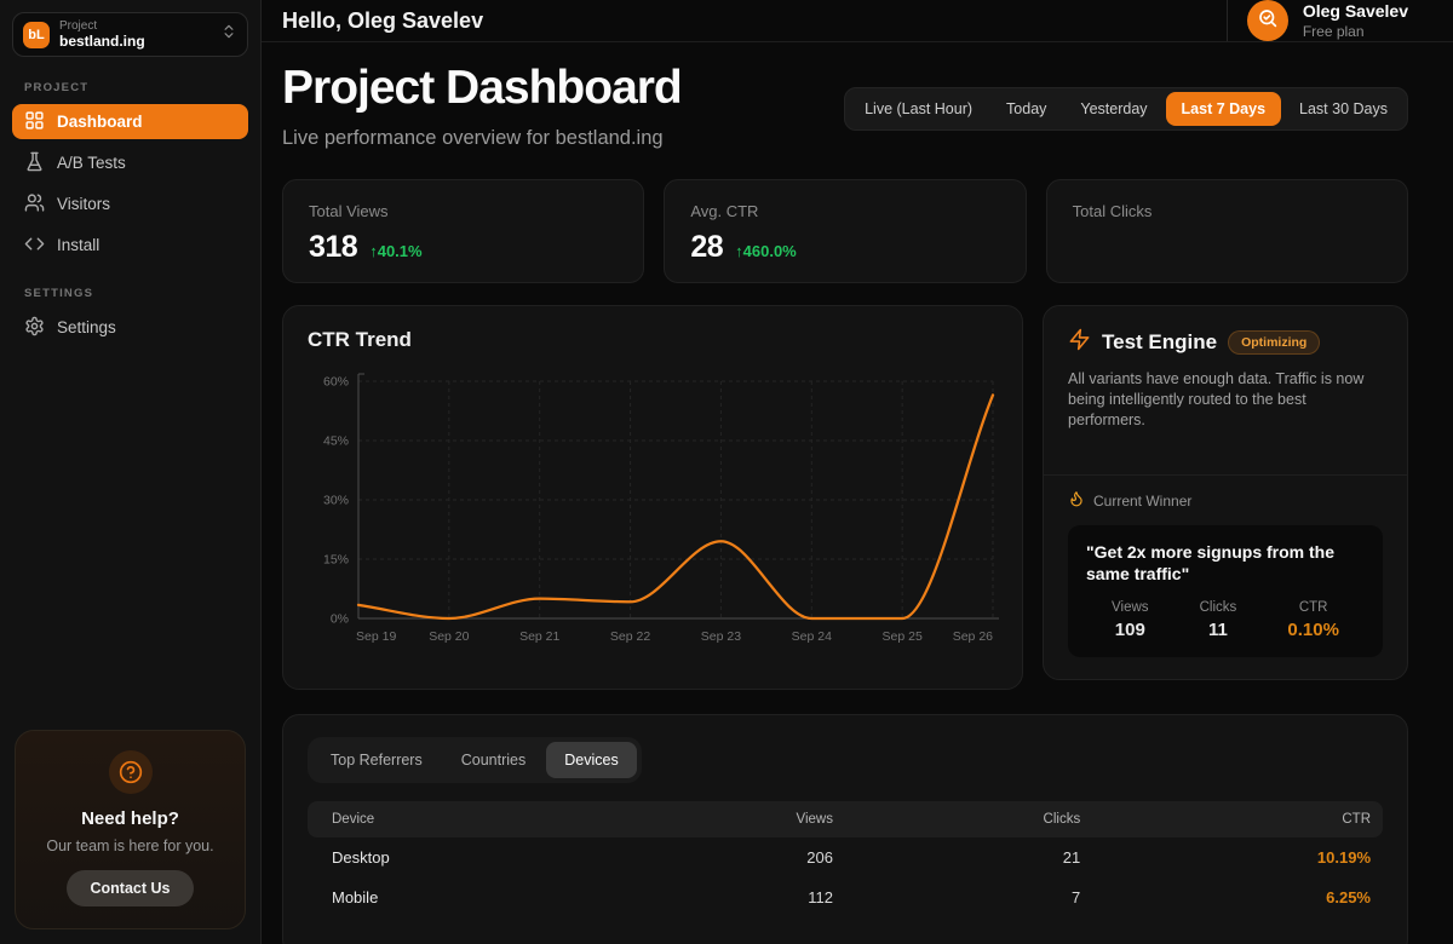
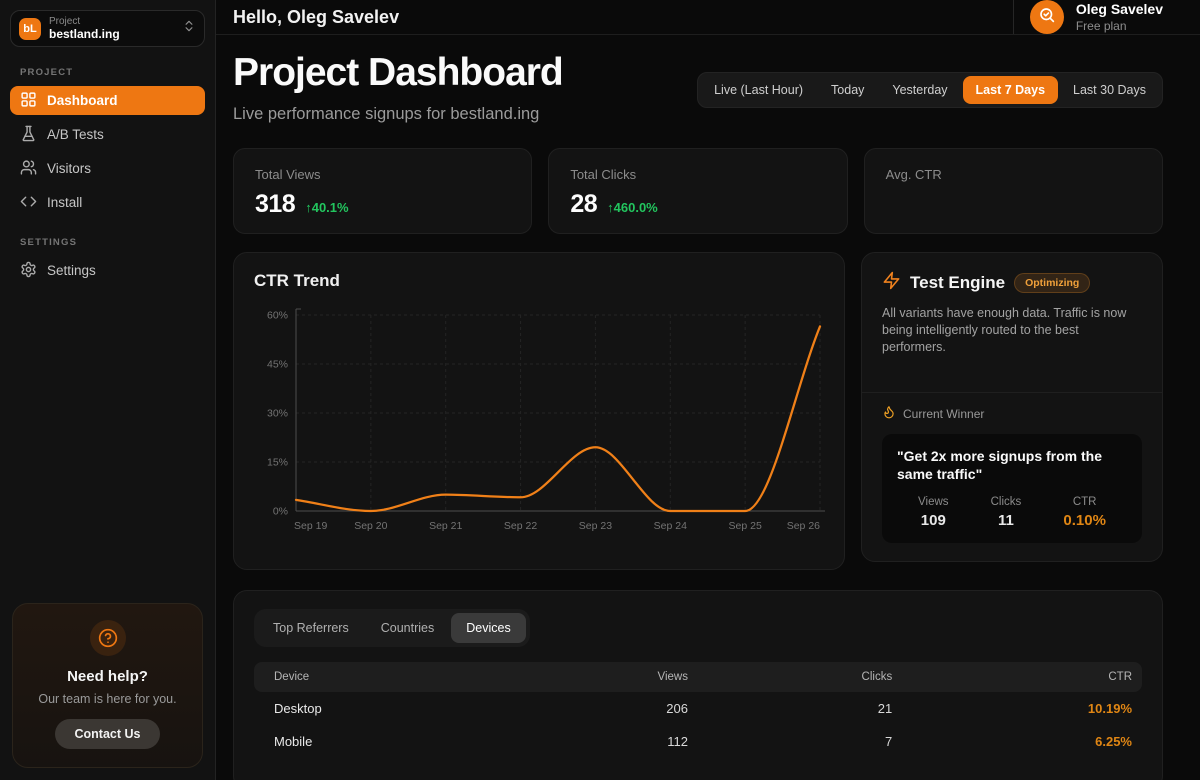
  bL
  Project
  bestland.ing
  PROJECT
  Dashboard
  A/B Tests
  Visitors
  Install
  SETTINGS
  Settings
  Need help?
  Our team is here for you.
  Contact Us
  Hello, Oleg Savelev
  Oleg Savelev
  Free plan
  Project Dashboard
- Live performance overview for bestland.ing
+ Live performance signups for bestland.ing
  Live (Last Hour)
  Today
  Yesterday
  Last 7 Days
  Last 30 Days
  Total Views
  318
  ↑40.1%
- Avg. CTR
+ Total Clicks
  28
  ↑460.0%
- Total Clicks
+ Avg. CTR
  CTR Trend
  0%
  15%
  30%
  45%
  60%
  Sep 19
  Sep 20
  Sep 21
  Sep 22
  Sep 23
  Sep 24
  Sep 25
  Sep 26
  Test Engine
  Optimizing
  All variants have enough data. Traffic is now being intelligently routed to the best performers.
  Current Winner
  "Get 2x more signups from the same traffic"
  Views
  109
  Clicks
  11
  CTR
  0.10%
  Top Referrers
  Countries
  Devices
  Device	Views	Clicks	CTR
  Desktop	206	21	10.19%
  Mobile	112	7	6.25%
